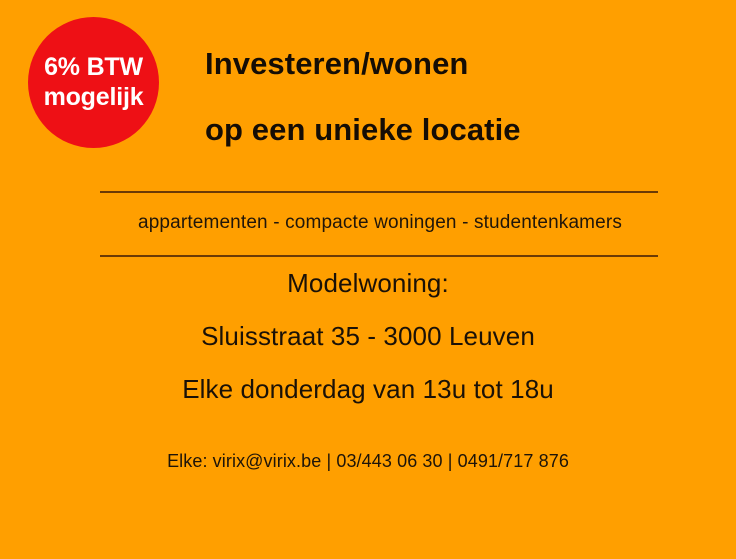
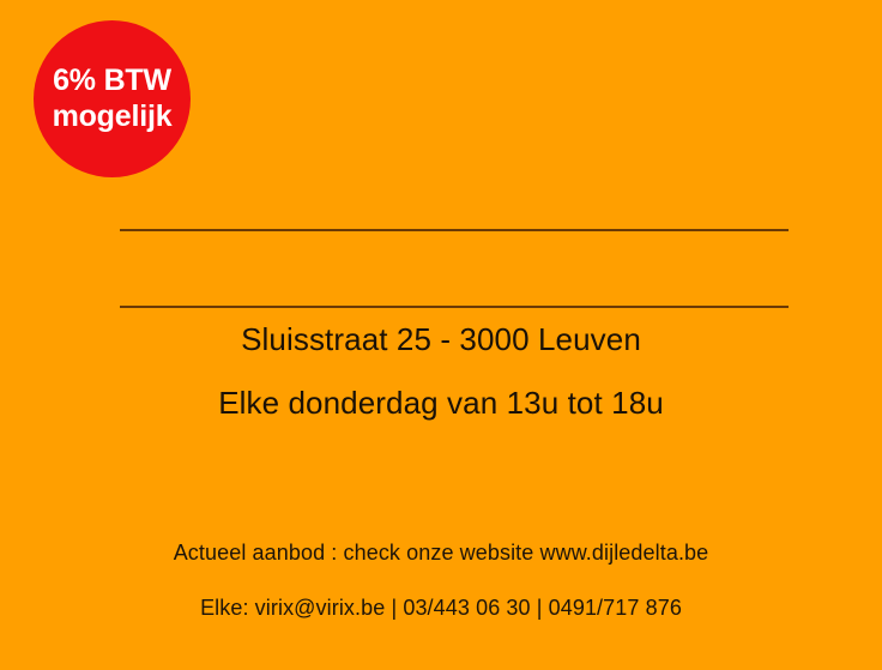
  6% BTW
  mogelijk
- Investeren/wonen
- op een unieke locatie
- appartementen - compacte woningen - studentenkamers
- Modelwoning:
- Sluisstraat 35 - 3000 Leuven
+ Sluisstraat 25 - 3000 Leuven
  Elke donderdag van 13u tot 18u
+ Actueel aanbod : check onze website www.dijledelta.be
  Elke: virix@virix.be | 03/443 06 30 | 0491/717 876
